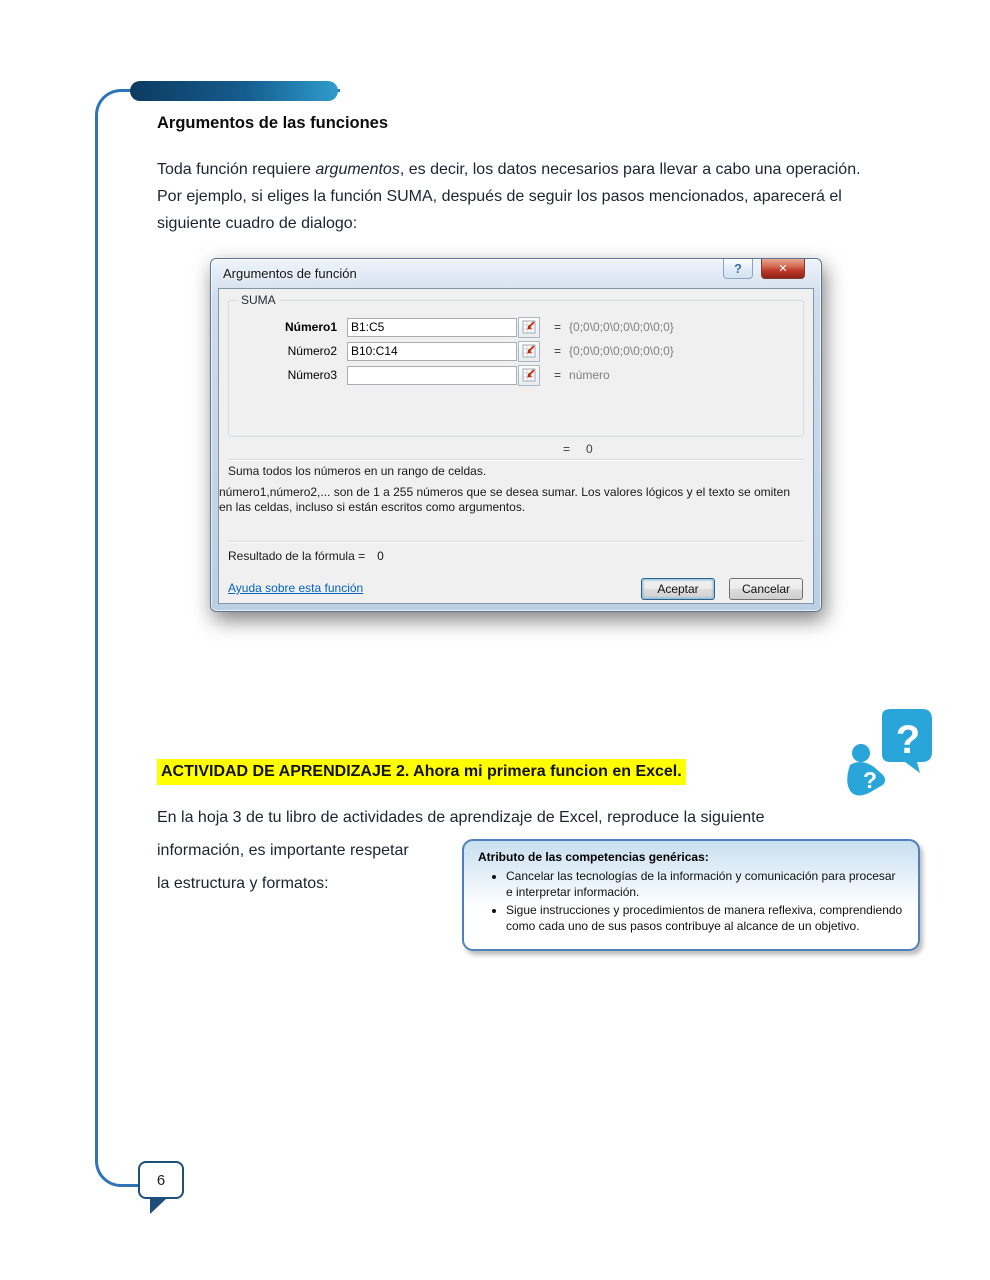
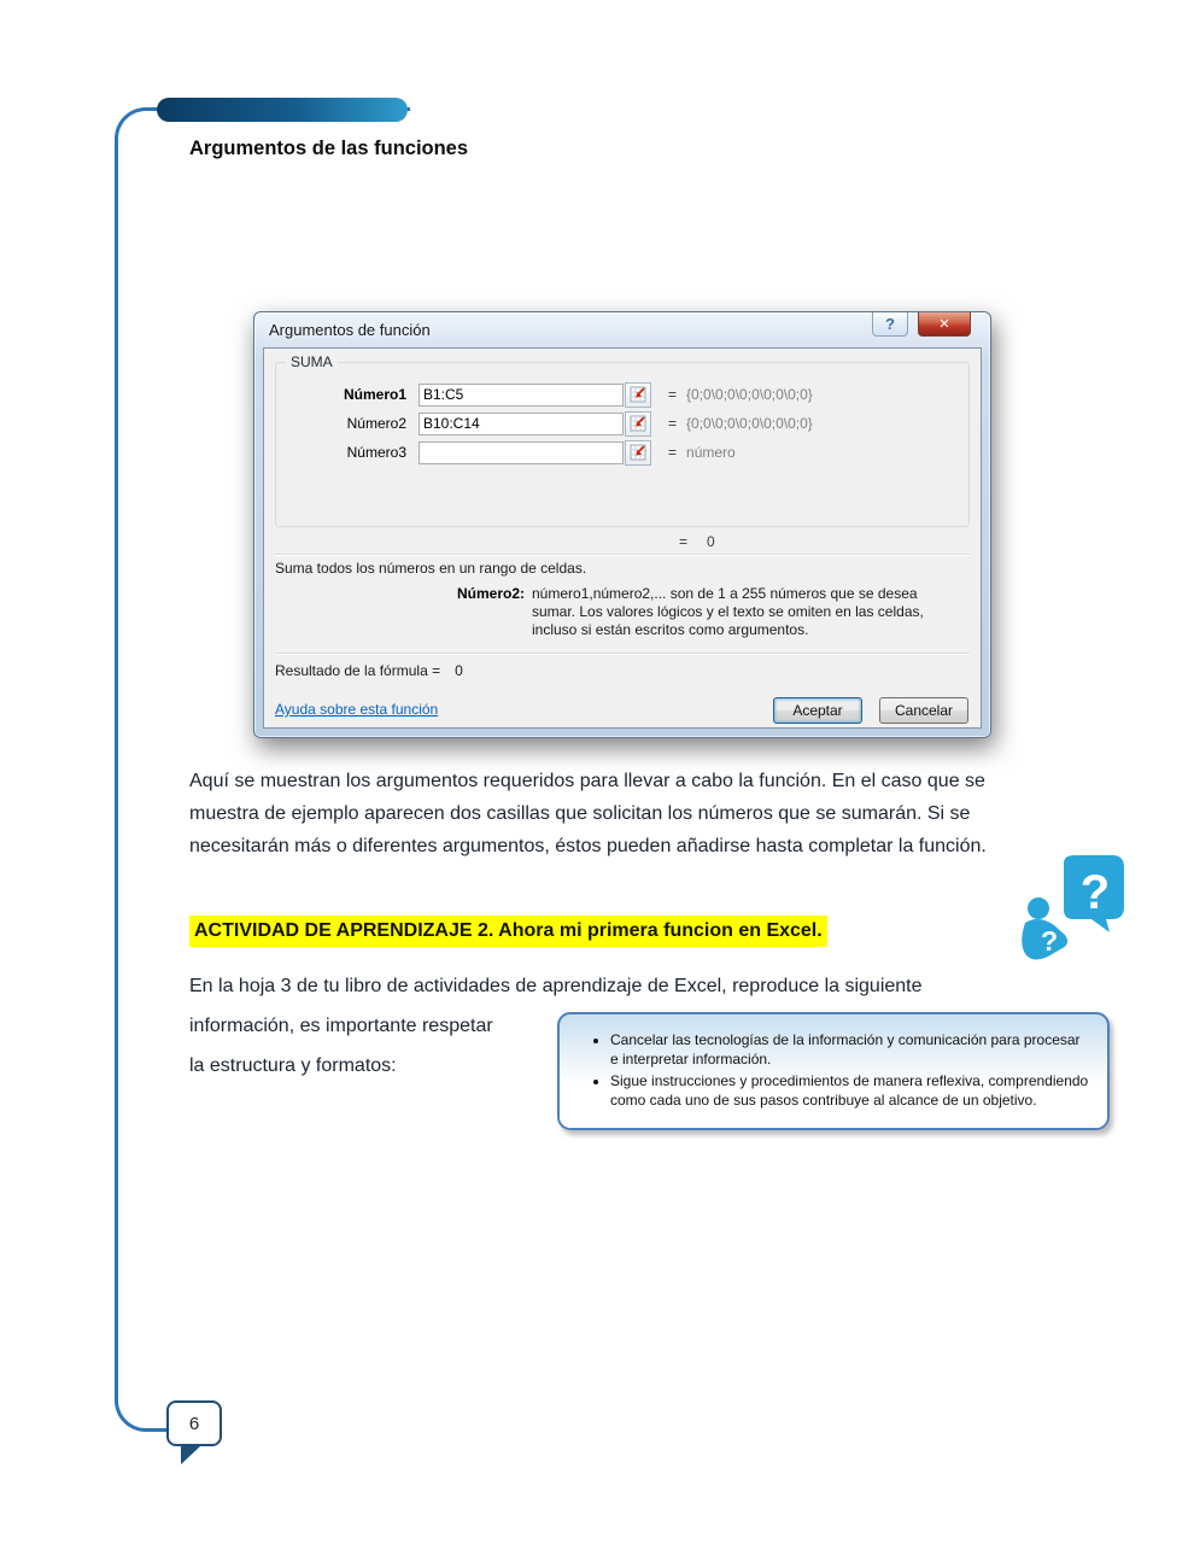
  Argumentos de las funciones
- Toda función requiere argumentos, es decir, los datos necesarios para llevar a cabo una operación. Por ejemplo, si eliges la función SUMA, después de seguir los pasos mencionados, aparecerá el siguiente cuadro de dialogo:
  Argumentos de función
  ?
  ✕
  SUMA
  Número1
  B1:C5
  =
  {0;0\0;0\0;0\0;0\0;0}
  Número2
  B10:C14
  =
  {0;0\0;0\0;0\0;0\0;0}
  Número3
  =
  número
  = 0
  Suma todos los números en un rango de celdas.
+ Número2:
  número1,número2,... son de 1 a 255 números que se desea sumar. Los valores lógicos y el texto se omiten en las celdas, incluso si están escritos como argumentos.
  Resultado de la fórmula = 0
  Ayuda sobre esta función
  Aceptar
  Cancelar
+ Aquí se muestran los argumentos requeridos para llevar a cabo la función. En el caso que se muestra de ejemplo aparecen dos casillas que solicitan los números que se sumarán. Si se necesitarán más o diferentes argumentos, éstos pueden añadirse hasta completar la función.
  ACTIVIDAD DE APRENDIZAJE 2. Ahora mi primera funcion en Excel.
  ?
  ?
  En la hoja 3 de tu libro de actividades de aprendizaje de Excel, reproduce la siguiente
  información, es importante respetar
  la estructura y formatos:
- Atributo de las competencias genéricas:
  Cancelar las tecnologías de la información y comunicación para procesar e interpretar información.
  Sigue instrucciones y procedimientos de manera reflexiva, comprendiendo como cada uno de sus pasos contribuye al alcance de un objetivo.
  6
